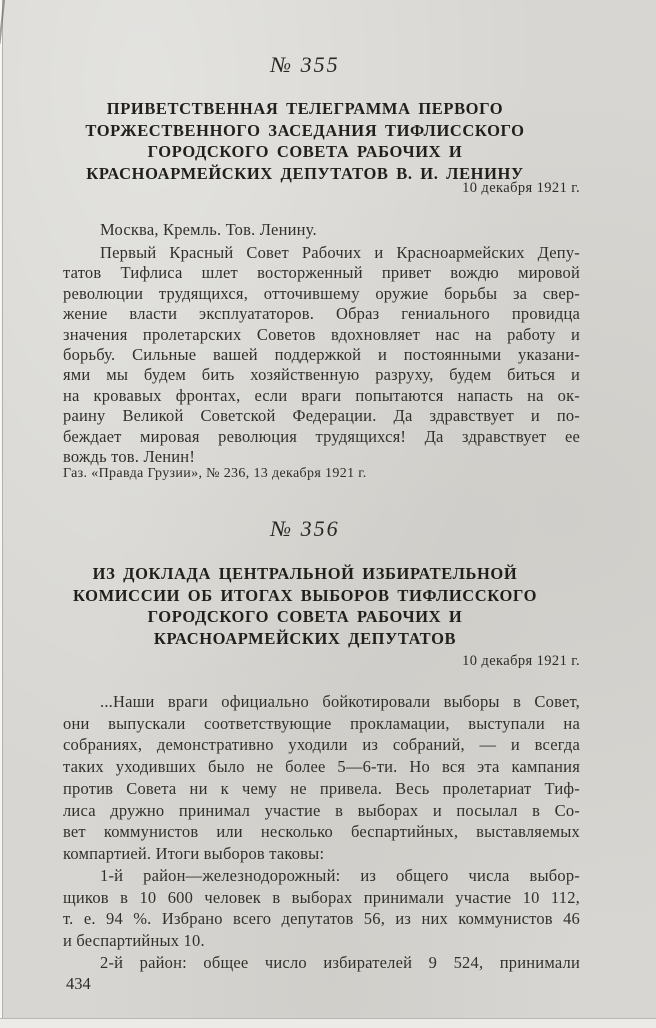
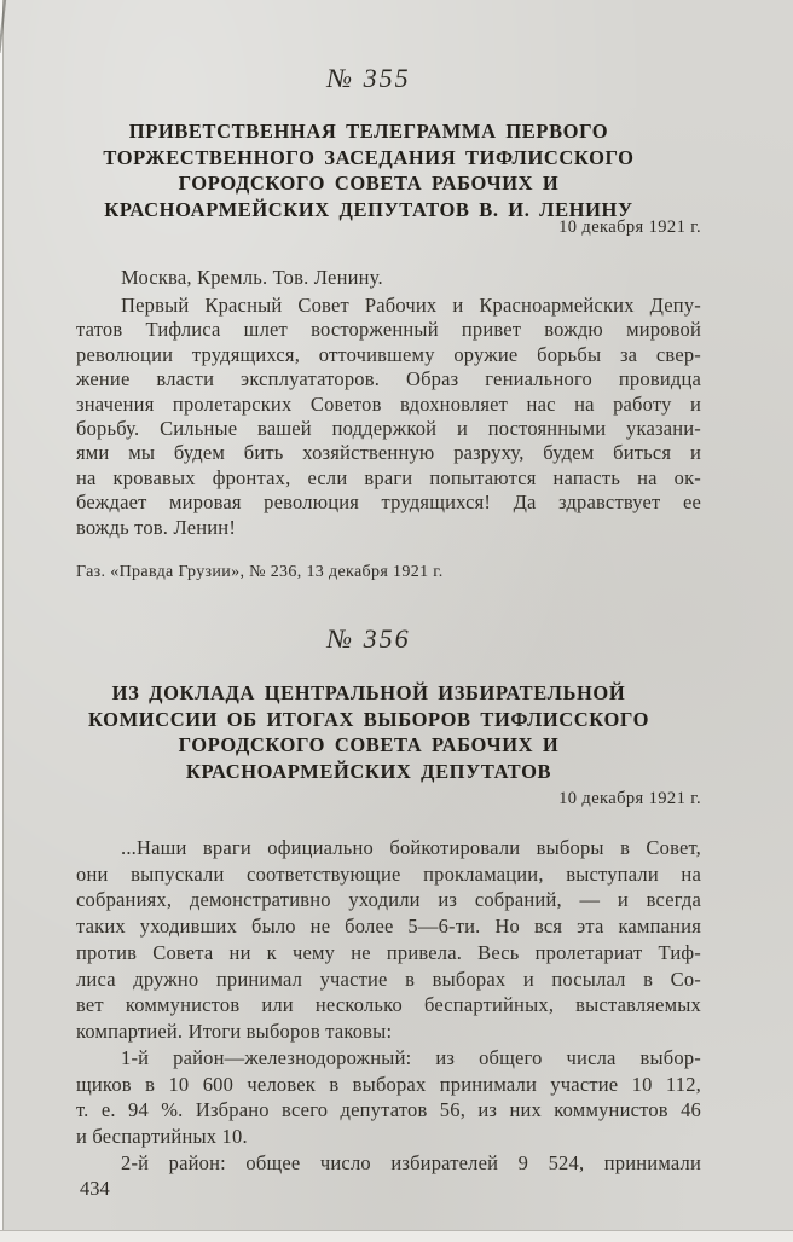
  № 355
  ПРИВЕТСТВЕННАЯ ТЕЛЕГРАММА ПЕРВОГО
  ТОРЖЕСТВЕННОГО ЗАСЕДАНИЯ ТИФЛИССКОГО
  ГОРОДСКОГО СОВЕТА РАБОЧИХ И
  КРАСНОАРМЕЙСКИХ ДЕПУТАТОВ В. И. ЛЕНИНУ
  10 декабря 1921 г.
  Москва, Кремль. Тов. Ленину.
  Первый Красный Совет Рабочих и Красноармейских Депу-
  татов Тифлиса шлет восторженный привет вождю мировой
  революции трудящихся, отточившему оружие борьбы за свер-
  жение власти эксплуататоров. Образ гениального провидца
  значения пролетарских Советов вдохновляет нас на работу и
  борьбу. Сильные вашей поддержкой и постоянными указани-
  ями мы будем бить хозяйственную разруху, будем биться и
  на кровавых фронтах, если враги попытаются напасть на ок-
- раину Великой Советской Федерации. Да здравствует и по-
  беждает мировая революция трудящихся! Да здравствует ее
  вождь тов. Ленин!
  Газ. «Правда Грузии», № 236, 13 декабря 1921 г.
  № 356
  ИЗ ДОКЛАДА ЦЕНТРАЛЬНОЙ ИЗБИРАТЕЛЬНОЙ
  КОМИССИИ ОБ ИТОГАХ ВЫБОРОВ ТИФЛИССКОГО
  ГОРОДСКОГО СОВЕТА РАБОЧИХ И
  КРАСНОАРМЕЙСКИХ ДЕПУТАТОВ
  10 декабря 1921 г.
  ...Наши враги официально бойкотировали выборы в Совет,
  они выпускали соответствующие прокламации, выступали на
  собраниях, демонстративно уходили из собраний, — и всегда
  таких уходивших было не более 5—6-ти. Но вся эта кампания
  против Совета ни к чему не привела. Весь пролетариат Тиф-
  лиса дружно принимал участие в выборах и посылал в Со-
  вет коммунистов или несколько беспартийных, выставляемых
  компартией. Итоги выборов таковы:
  1-й район—железнодорожный: из общего числа выбор-
  щиков в 10 600 человек в выборах принимали участие 10 112,
  т. е. 94 %. Избрано всего депутатов 56, из них коммунистов 46
  и беспартийных 10.
  2-й район: общее число избирателей 9 524, принимали
  434
